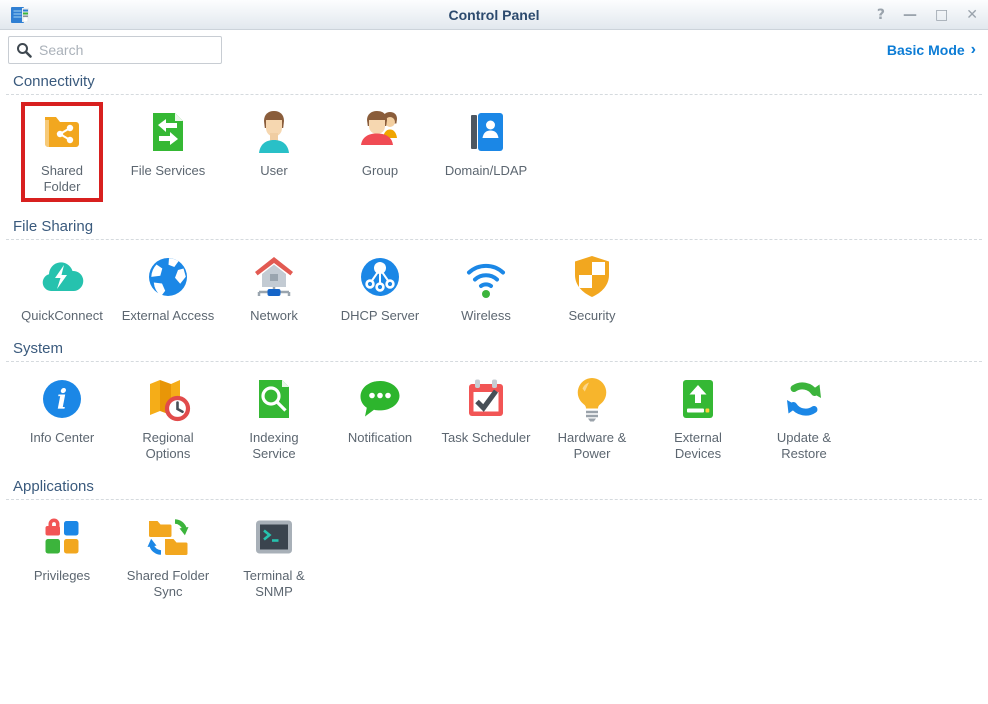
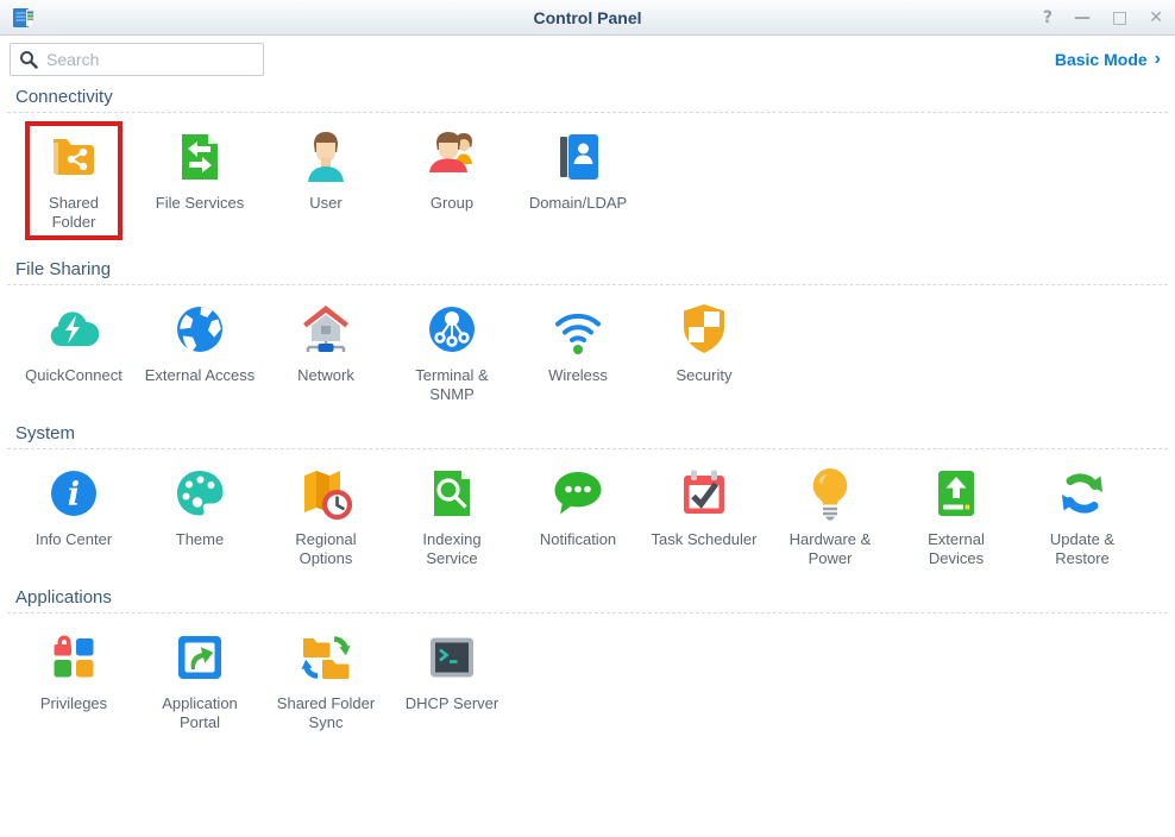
  Control Panel
  ?
  —
  □
  ✕
  Search
  Basic Mode
  ›
  Connectivity
  Shared Folder
  File Services
  User
  Group
  Domain/LDAP
  File Sharing
  QuickConnect
  External Access
  Network
- DHCP Server
+ Terminal & SNMP
  Wireless
  Security
  System
  i
  Info Center
+ Theme
  Regional Options
  Indexing Service
  Notification
  Task Scheduler
  Hardware & Power
  External Devices
  Update & Restore
  Applications
  Privileges
+ Application Portal
  Shared Folder Sync
- Terminal & SNMP
+ DHCP Server
